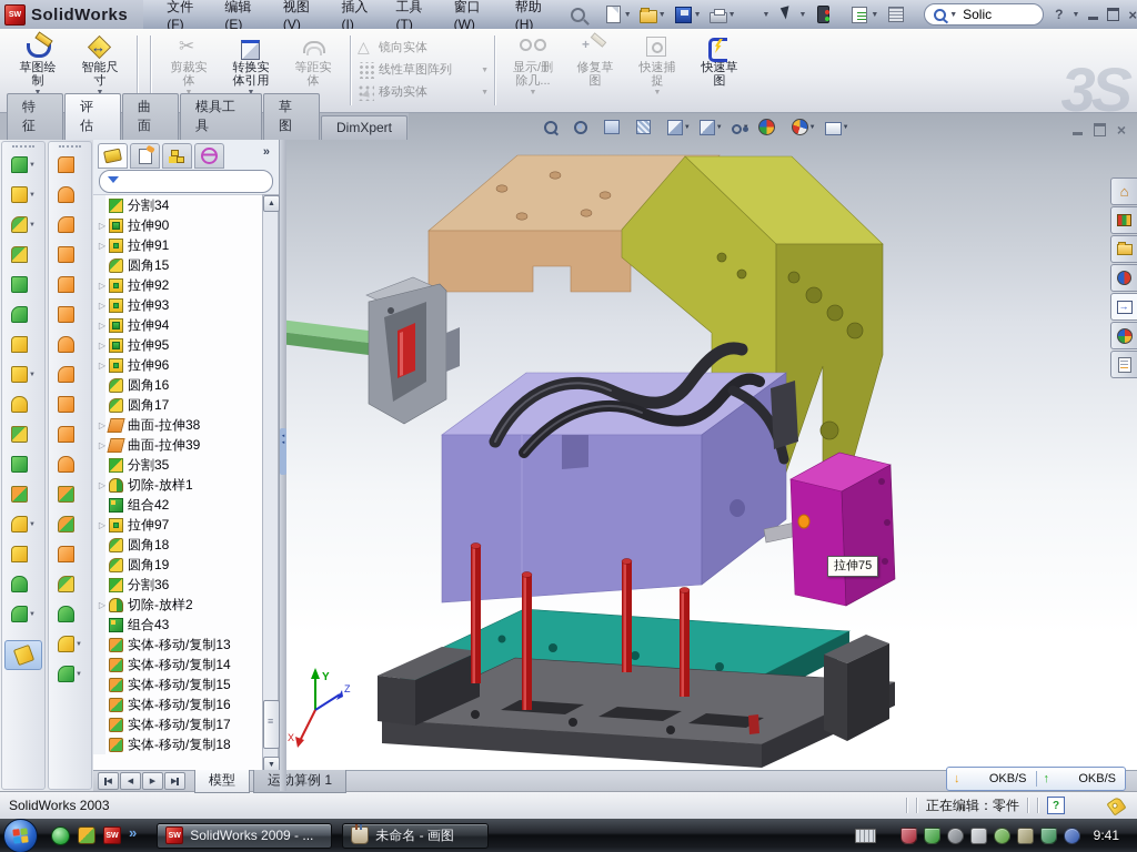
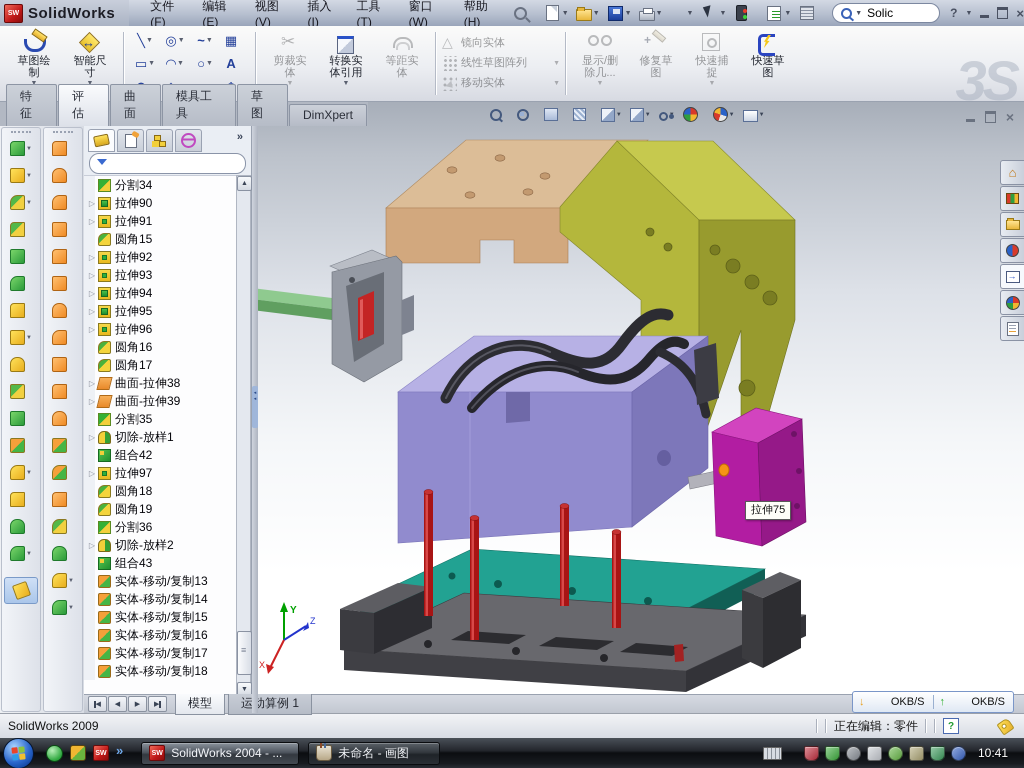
  SolidWorks
  文件(F)
  编辑(E)
  视图(V)
  插入(I)
  工具(T)
  窗口(W)
  帮助(H)
  Solic
  ?
  ×
  草图绘
  制
  智能尺
  寸
+ ╲
+ ◎
+ ~
+ ▦
+ ▭
+ ◠
+ ○
+ A
  剪裁实
  体
  转换实
  体引用
  等距实
  体
  镜向实体
  线性草图阵列
  移动实体
  显示/删
  除几...
  修复草
  图
  快速捕
  捉
  快速草
  图
  3S
  Y
  Z
  X
  ×
  ⌂
  特征
  评估
  曲面
  模具工具
  草图
  DimXpert
  »
  分割34
  ▷
  拉伸90
  ▷
  拉伸91
  圆角15
  ▷
  拉伸92
  ▷
  拉伸93
  ▷
  拉伸94
  ▷
  拉伸95
  ▷
  拉伸96
  圆角16
  圆角17
  ▷
  曲面-拉伸38
  ▷
  曲面-拉伸39
  分割35
  ▷
  切除-放样1
  组合42
  ▷
  拉伸97
  圆角18
  圆角19
  分割36
  ▷
  切除-放样2
  组合43
  实体-移动/复制13
  实体-移动/复制14
  实体-移动/复制15
  实体-移动/复制16
  实体-移动/复制17
  实体-移动/复制18
  拉伸75
  模型
  运动算例 1
  ↓
  OKB/S
  ↑
  OKB/S
- SolidWorks 2003
+ SolidWorks 2009
  正在编辑：零件
  ?
  »
- SolidWorks 2009 - ...
+ SolidWorks 2004 - ...
  未命名 - 画图
- 9:41
+ 10:41
